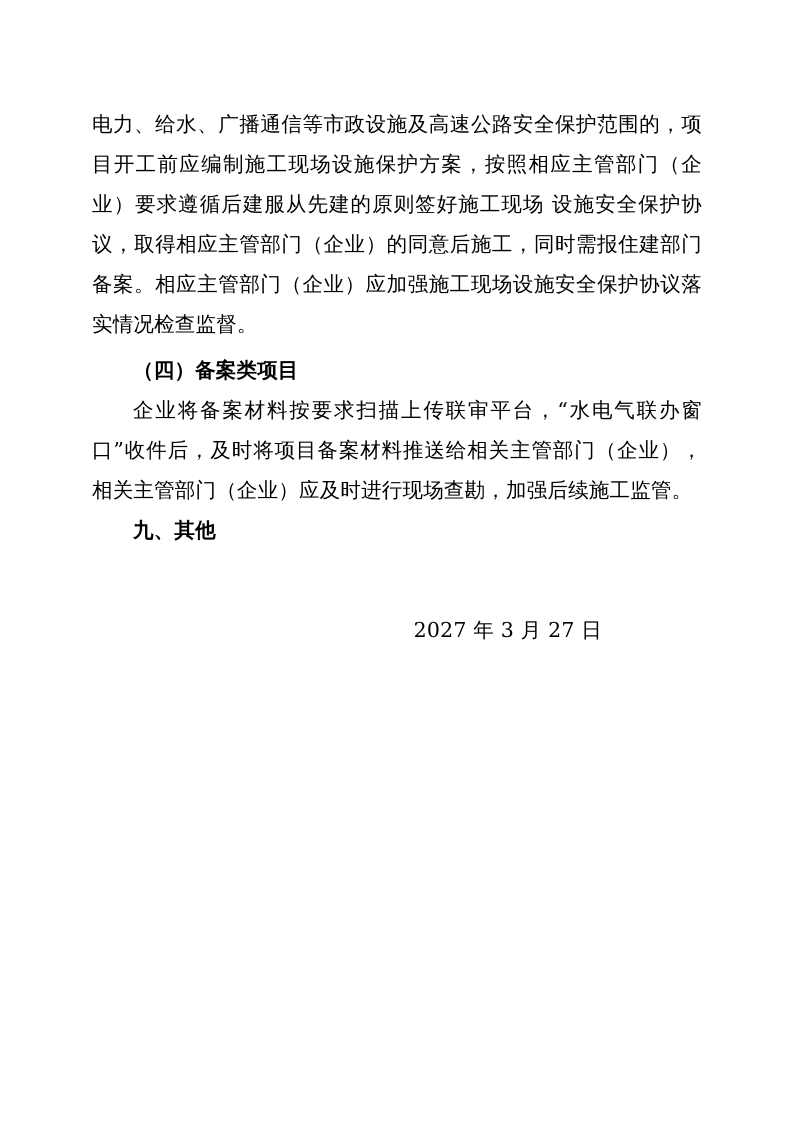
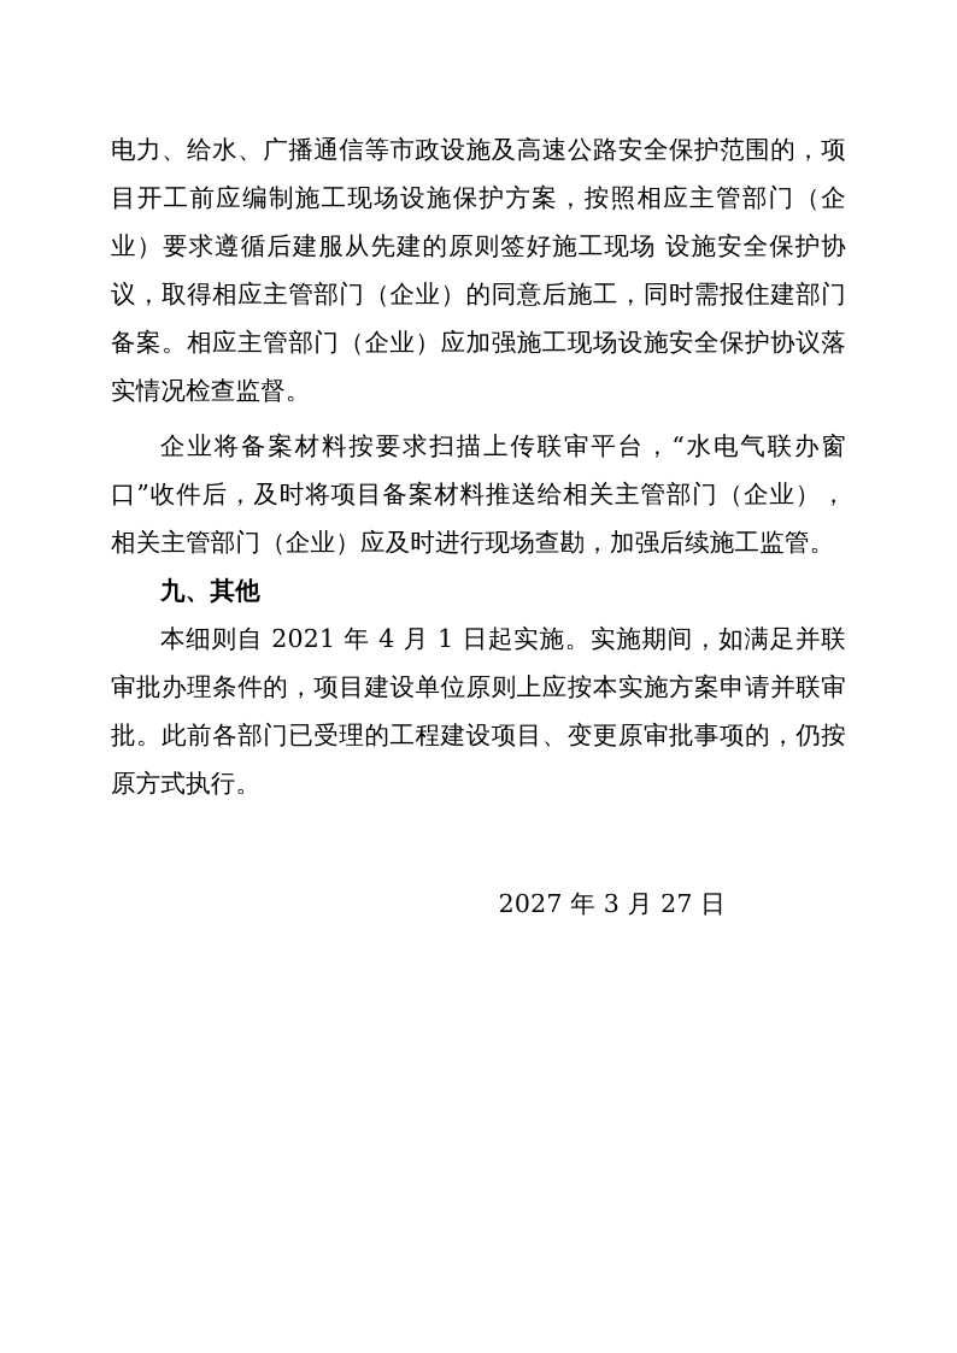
  电力、给水、广播通信等市政设施及高速公路安全保护范围的，项目开工前应编制施工现场设施保护方案，按照相应主管部门（企业）要求遵循后建服从先建的原则签好施工现场 设施安全保护协议，取得相应主管部门（企业）的同意后施工，同时需报住建部门备案。相应主管部门（企业）应加强施工现场设施安全保护协议落实情况检查监督。
- （四）备案类项目
  企业将备案材料按要求扫描上传联审平台，“水电气联办窗口”收件后，及时将项目备案材料推送给相关主管部门（企业）， 相关主管部门（企业）应及时进行现场查勘，加强后续施工监管。
  九、其他
+ 本细则自 2021 年 4 月 1 日起实施。实施期间，如满足并联 审批办理条件的，项目建设单位原则上应按本实施方案申请并联审批。此前各部门已受理的工程建设项目、变更原审批事项的，仍按原方式执行。
  2027 年 3 月 27 日
